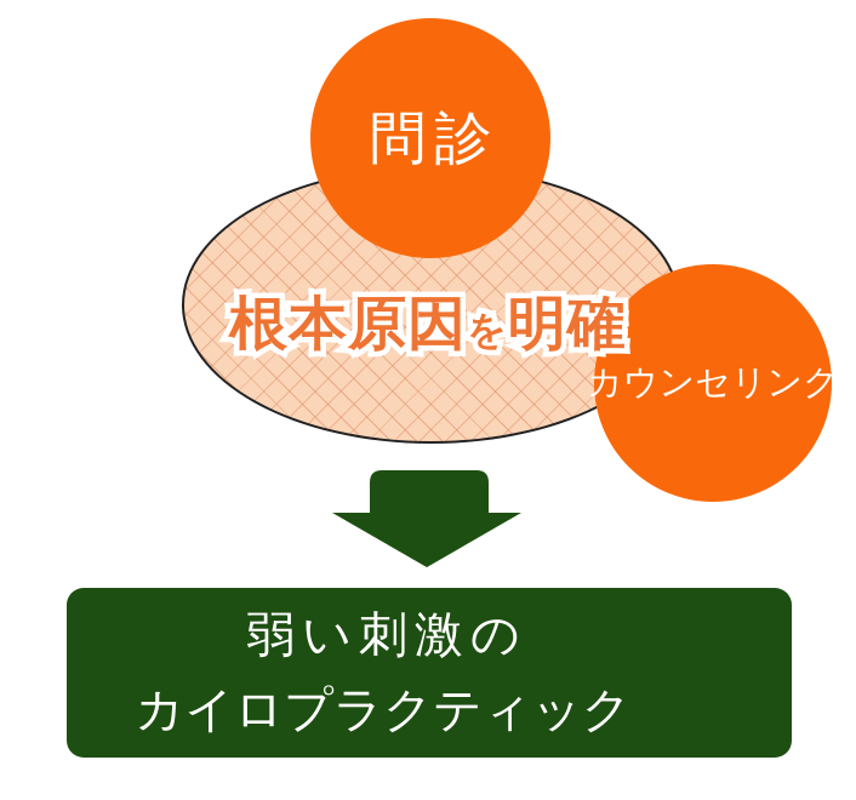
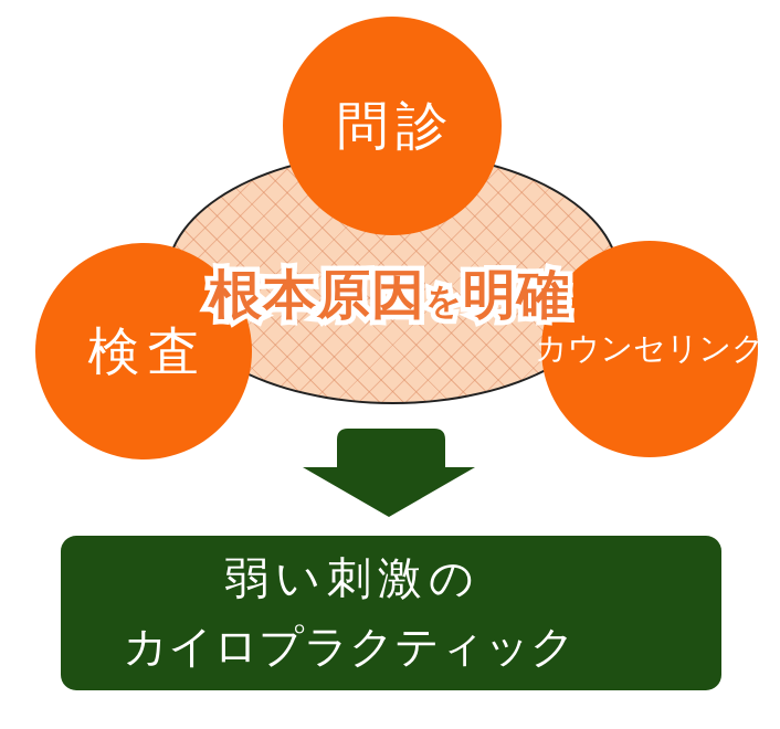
  問診
+ 検査
  カウンセリング
  根本原因を明確
  弱い刺激の
  カイロプラクティック
